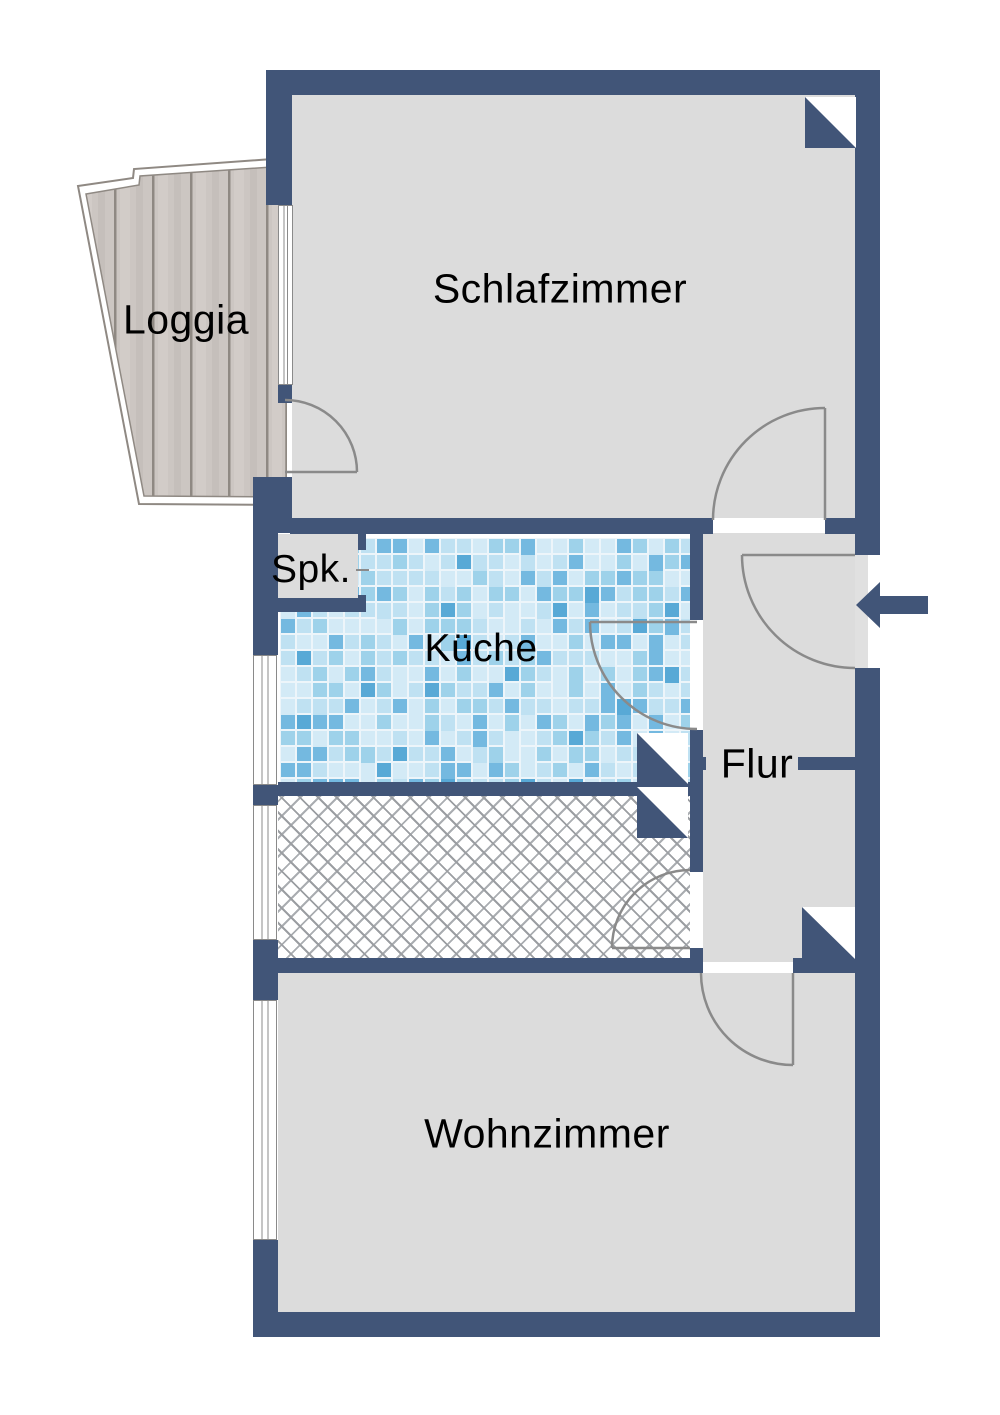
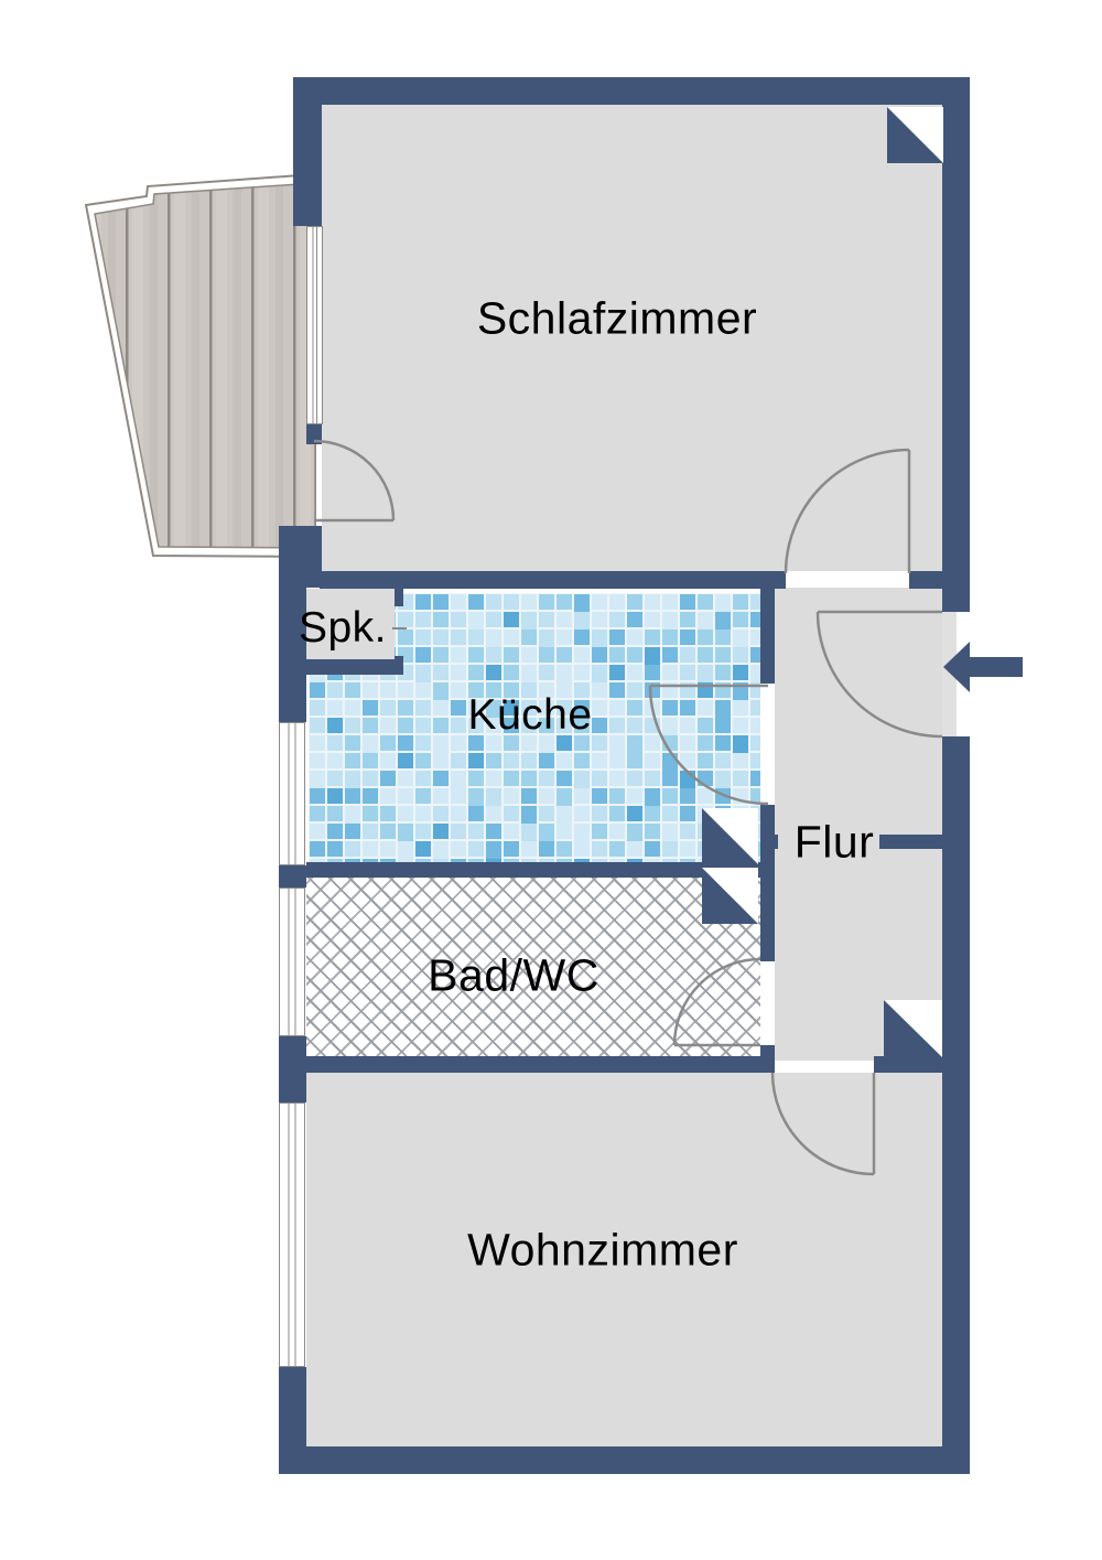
  Schlafzimmer
- Loggia
  Spk.
  Küche
  Flur
+ Bad/WC
  Wohnzimmer
